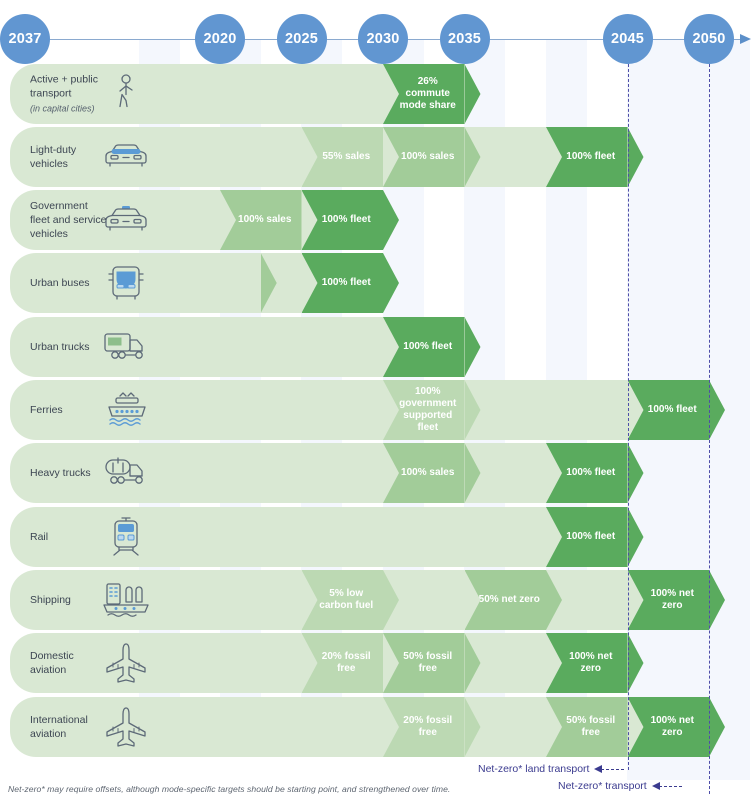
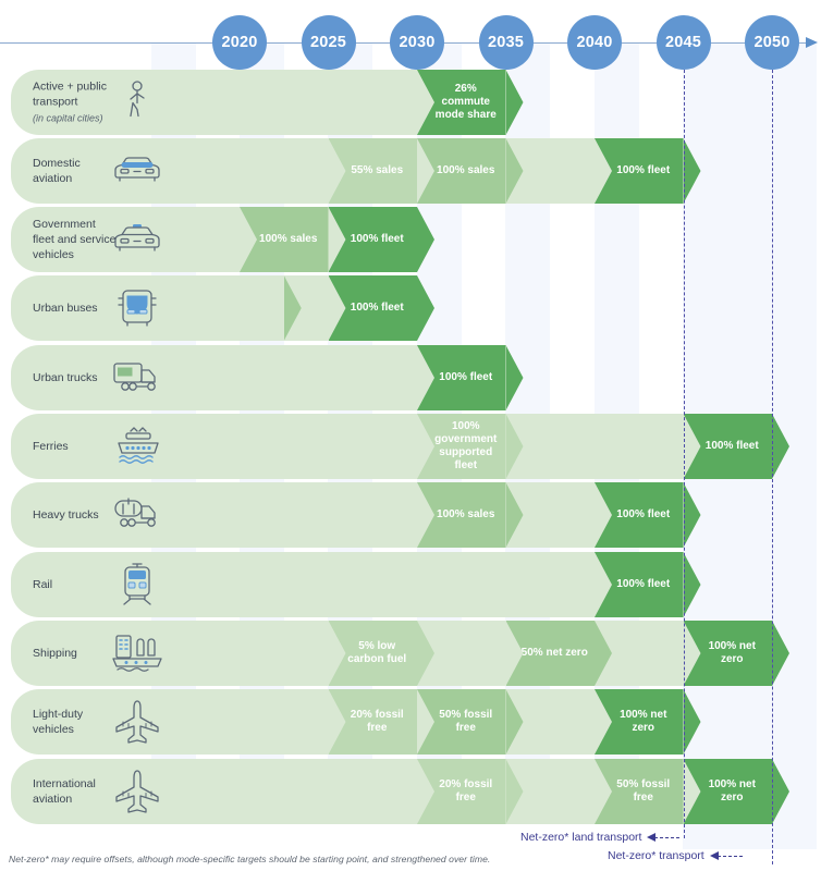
  2020
  2025
  2030
  2035
- 2037
+ 2040
  2045
  2050
  26% commute mode share
  Active + public transport
  (in capital cities)
  55% sales
  100% sales
  100% fleet
- Light-duty vehicles
+ Domestic aviation
  100% sales
  100% fleet
  Government fleet and service vehicles
  100% fleet
  Urban buses
  100% fleet
  Urban trucks
  100% government supported fleet
  100% fleet
  Ferries
  100% sales
  100% fleet
  Heavy trucks
  100% fleet
  Rail
  5% low carbon fuel
  50% net zero
  100% net zero
  Shipping
  20% fossil free
  50% fossil free
  100% net zero
- Domestic aviation
+ Light-duty vehicles
  20% fossil free
  50% fossil free
  100% net zero
  International aviation
  Net-zero* land transport
  Net-zero* transport
  Net-zero* may require offsets, although mode-specific targets should be starting point, and strengthened over time.
